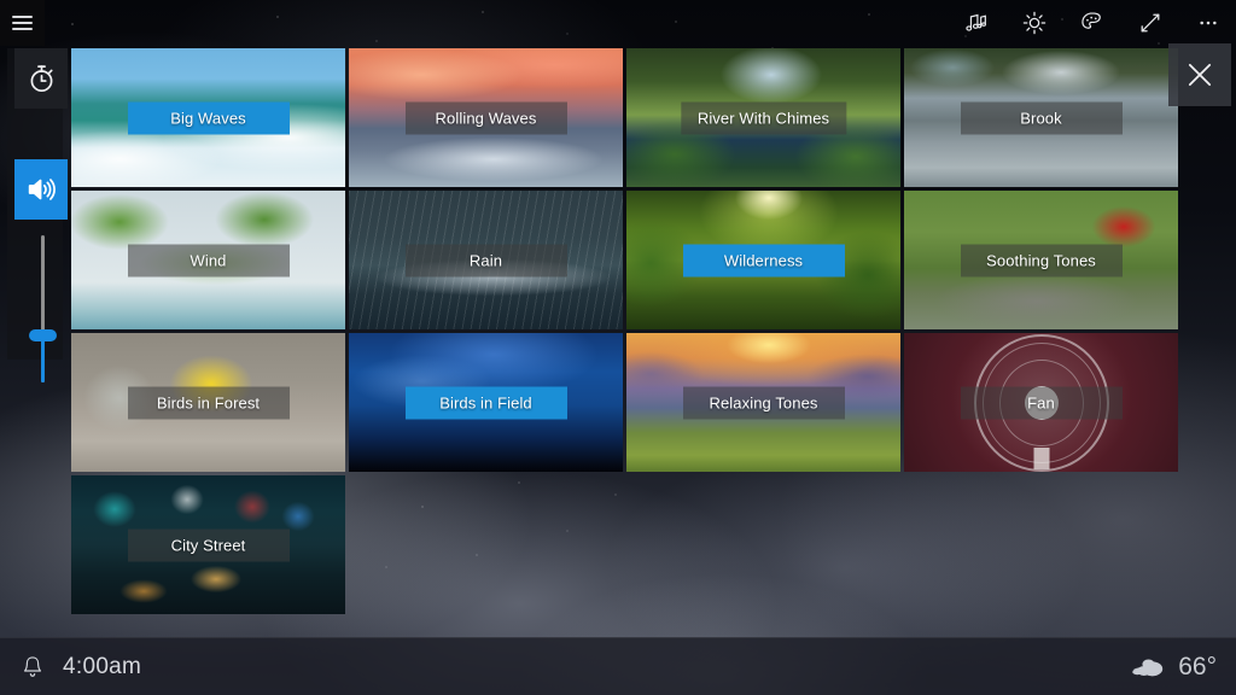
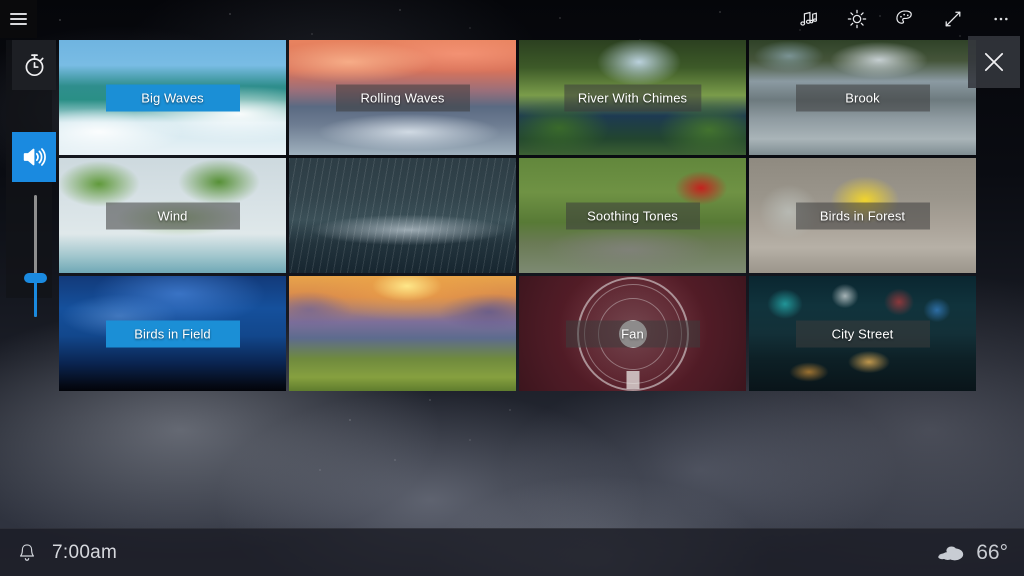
  Big Waves
  Rolling Waves
  River With Chimes
  Brook
  Wind
- Rain
- Wilderness
  Soothing Tones
  Birds in Forest
  Birds in Field
- Relaxing Tones
  Fan
  City Street
- 4:00am
+ 7:00am
  66°
